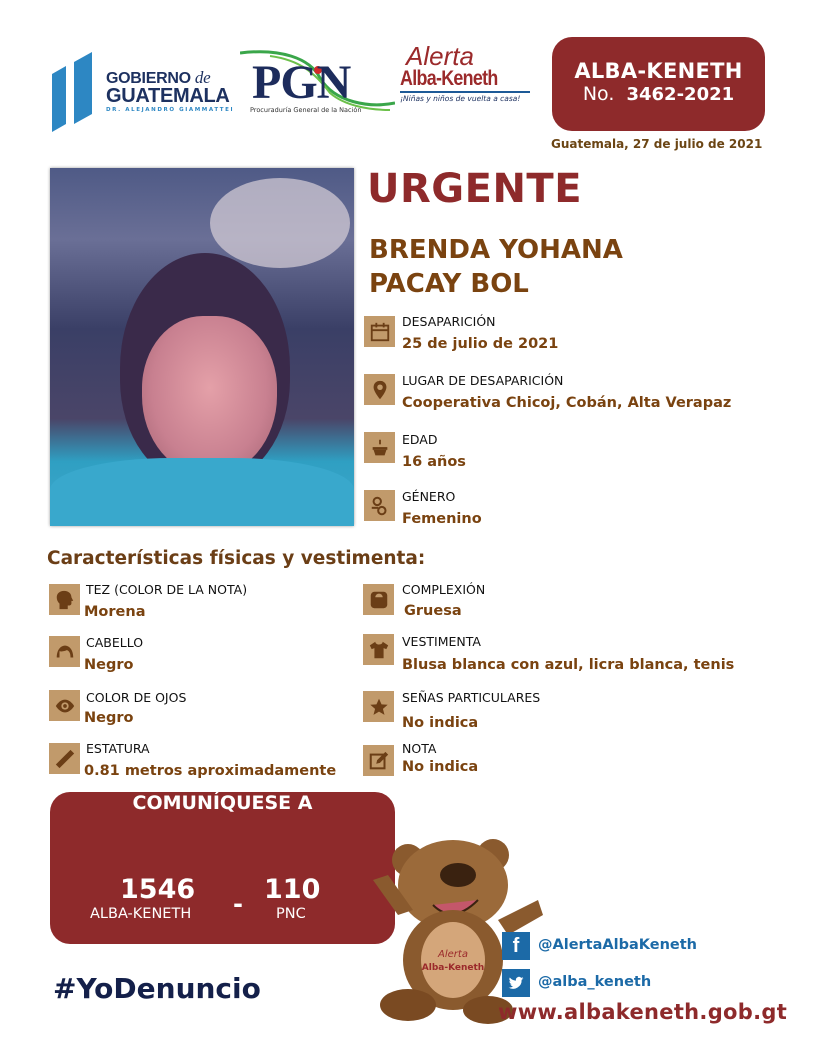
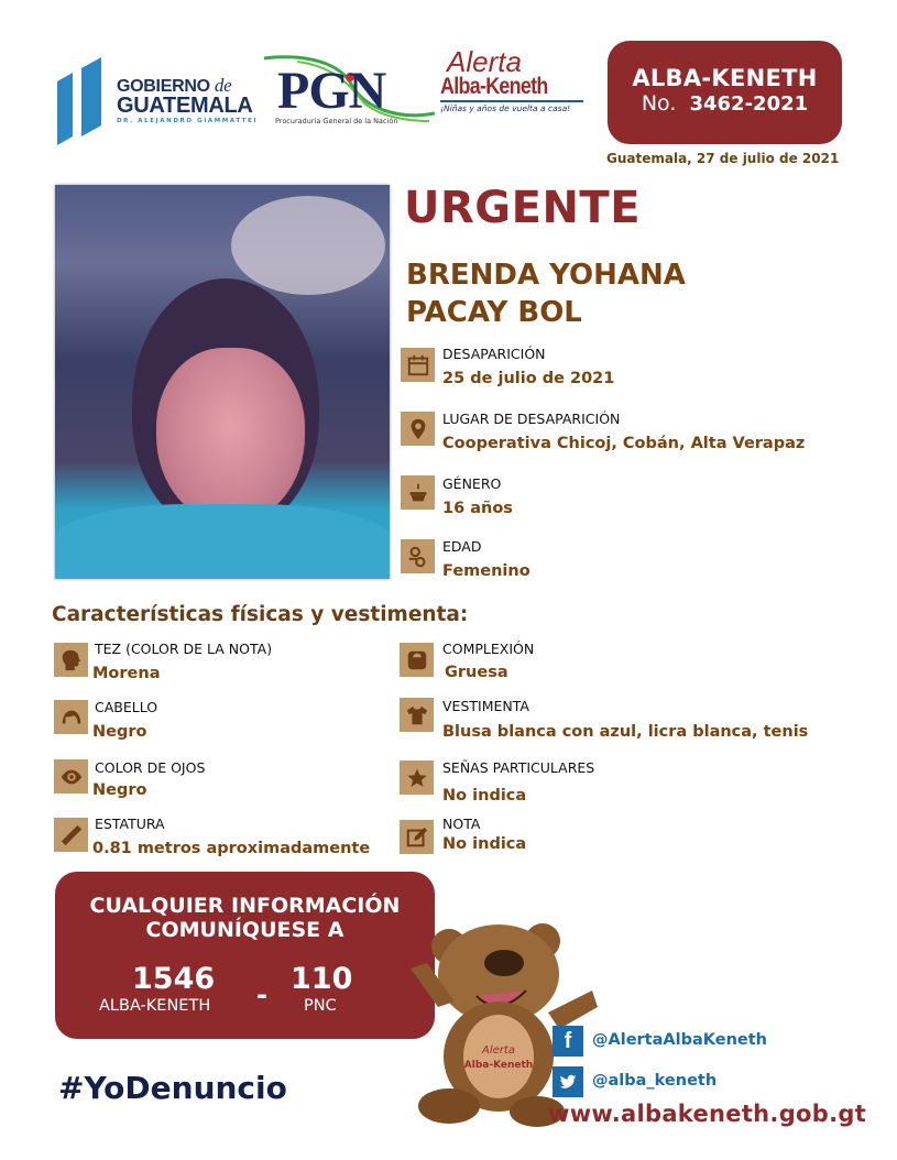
  GOBIERNO de
  GUATEMALA
  PGN
  Procuraduría General de la Nación
  Alerta
  Alba-Keneth
- ¡Niñas y niños de vuelta a casa!
+ ¡Niñas y años de vuelta a casa!
  ALBA-KENETH
  No. 3462-2021
  Guatemala, 27 de julio de 2021
  URGENTE
  BRENDA YOHANA
  PACAY BOL
  DESAPARICIÓN
  25 de julio de 2021
  LUGAR DE DESAPARICIÓN
  Cooperativa Chicoj, Cobán, Alta Verapaz
- EDAD
+ GÉNERO
  16 años
- GÉNERO
+ EDAD
  Femenino
  Características físicas y vestimenta:
  TEZ (COLOR DE LA NOTA)
  Morena
  CABELLO
  Negro
  COLOR DE OJOS
  Negro
  ESTATURA
  0.81 metros aproximadamente
  COMPLEXIÓN
  Gruesa
  VESTIMENTA
  Blusa blanca con azul, licra blanca, tenis
  SEÑAS PARTICULARES
  No indica
  NOTA
  No indica
+ CUALQUIER INFORMACIÓN
  COMUNÍQUESE A
  1546
  ALBA-KENETH
  -
  110
  PNC
  #YoDenuncio
  Alerta
  Alba-Keneth
  f
  @AlertaAlbaKeneth
  @alba_keneth
  www.albakeneth.gob.gt
